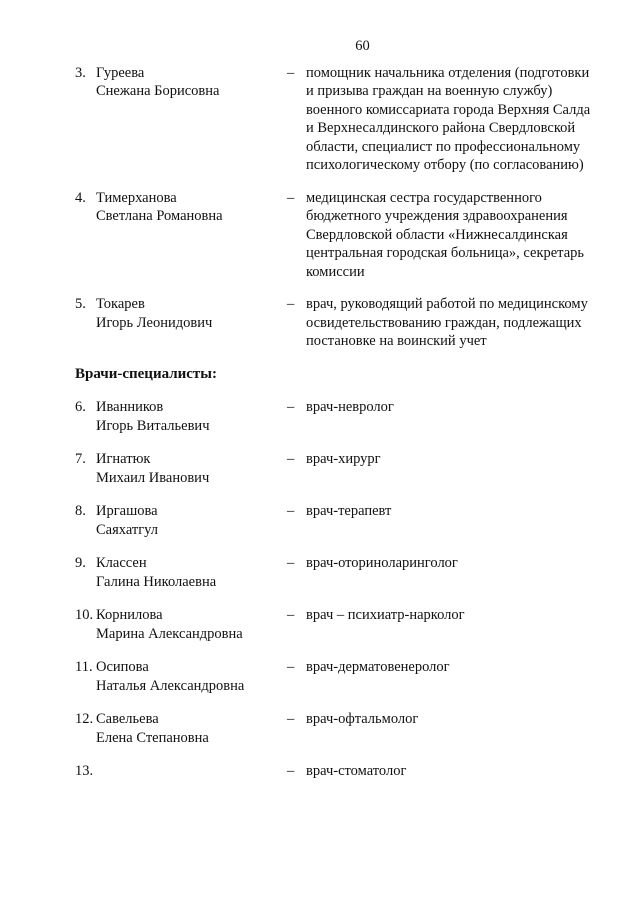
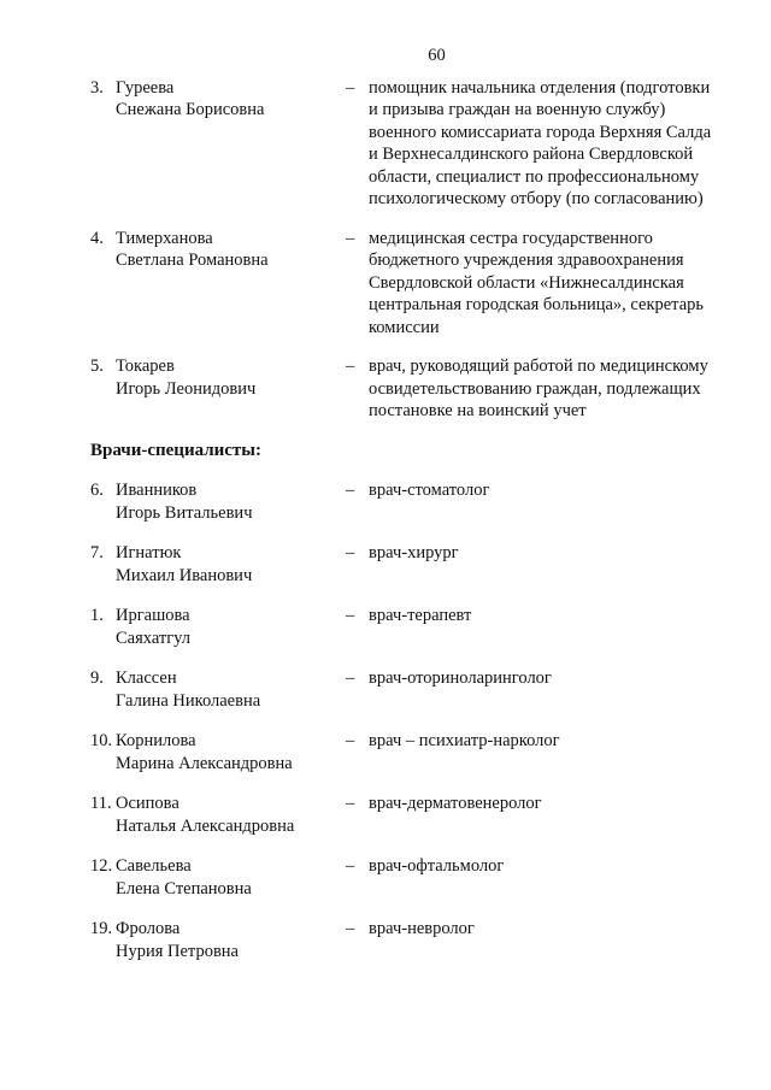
  60
  3.
  Гуреева
  Снежана Борисовна
  –
  помощник начальника отделения (подготовки
  и призыва граждан на военную службу)
  военного комиссариата города Верхняя Салда
  и Верхнесалдинского района Свердловской
  области, специалист по профессиональному
  психологическому отбору (по согласованию)
  4.
  Тимерханова
  Светлана Романовна
  –
  медицинская сестра государственного
  бюджетного учреждения здравоохранения
  Свердловской области «Нижнесалдинская
  центральная городская больница», секретарь
  комиссии
  5.
  Токарев
  Игорь Леонидович
  –
  врач, руководящий работой по медицинскому
  освидетельствованию граждан, подлежащих
  постановке на воинский учет
  Врачи-специалисты:
  6.
  Иванников
  Игорь Витальевич
  –
- врач-невролог
+ врач-стоматолог
  7.
  Игнатюк
  Михаил Иванович
  –
  врач-хирург
- 8.
+ 1.
  Иргашова
  Саяхатгул
  –
  врач-терапевт
  9.
  Классен
  Галина Николаевна
  –
  врач-оториноларинголог
  10.
  Корнилова
  Марина Александровна
  –
  врач – психиатр-нарколог
  11.
  Осипова
  Наталья Александровна
  –
  врач-дерматовенеролог
  12.
  Савельева
  Елена Степановна
  –
  врач-офтальмолог
- 13.
+ 19.
+ Фролова
+ Нурия Петровна
  –
- врач-стоматолог
+ врач-невролог
